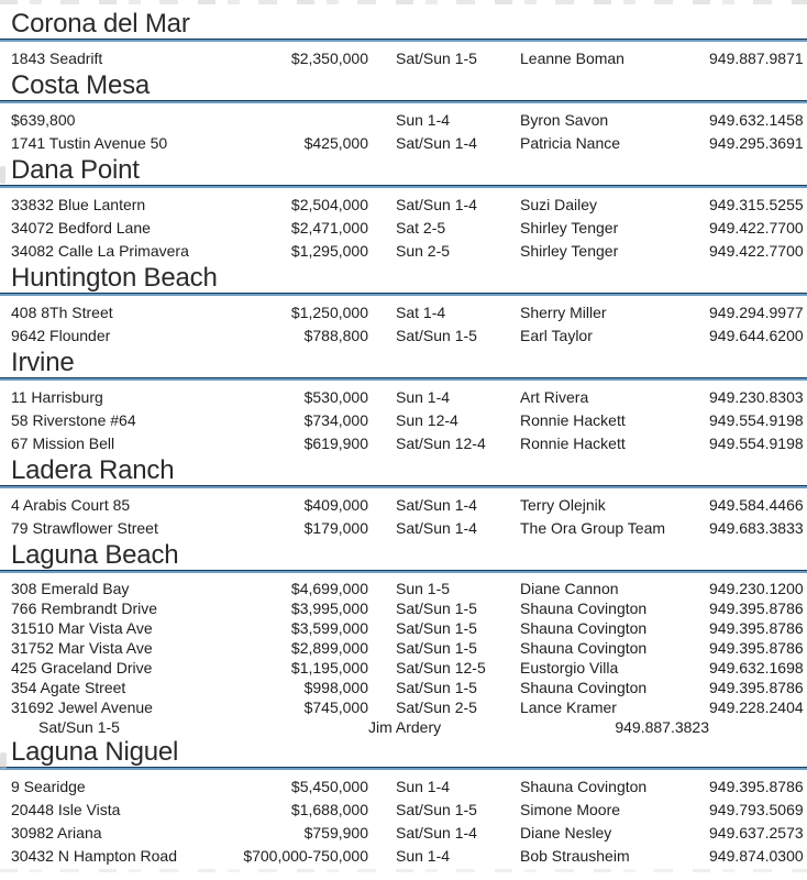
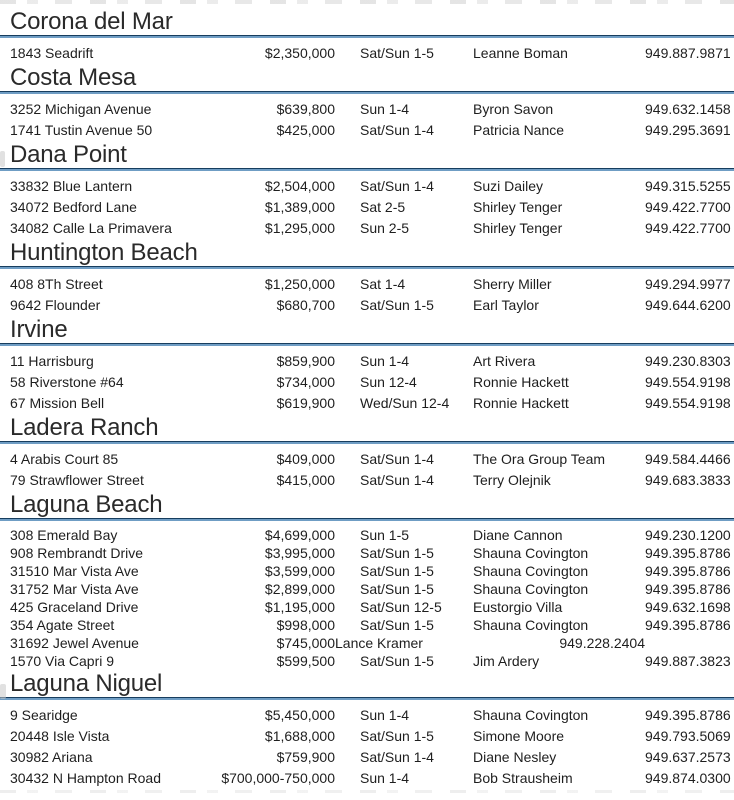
  Corona del Mar
  1843 Seadrift
  $2,350,000
  Sat/Sun 1-5
  Leanne Boman
  949.887.9871
  Costa Mesa
+ 3252 Michigan Avenue
  $639,800
  Sun 1-4
  Byron Savon
  949.632.1458
  1741 Tustin Avenue 50
  $425,000
  Sat/Sun 1-4
  Patricia Nance
  949.295.3691
  Dana Point
  33832 Blue Lantern
  $2,504,000
  Sat/Sun 1-4
  Suzi Dailey
  949.315.5255
  34072 Bedford Lane
- $2,471,000
+ $1,389,000
  Sat 2-5
  Shirley Tenger
  949.422.7700
  34082 Calle La Primavera
  $1,295,000
  Sun 2-5
  Shirley Tenger
  949.422.7700
  Huntington Beach
  408 8Th Street
  $1,250,000
  Sat 1-4
  Sherry Miller
  949.294.9977
  9642 Flounder
- $788,800
+ $680,700
  Sat/Sun 1-5
  Earl Taylor
  949.644.6200
  Irvine
  11 Harrisburg
- $530,000
+ $859,900
  Sun 1-4
  Art Rivera
  949.230.8303
  58 Riverstone #64
  $734,000
  Sun 12-4
  Ronnie Hackett
  949.554.9198
  67 Mission Bell
  $619,900
- Sat/Sun 12-4
+ Wed/Sun 12-4
  Ronnie Hackett
  949.554.9198
  Ladera Ranch
  4 Arabis Court 85
  $409,000
  Sat/Sun 1-4
- Terry Olejnik
+ The Ora Group Team
  949.584.4466
  79 Strawflower Street
- $179,000
+ $415,000
  Sat/Sun 1-4
- The Ora Group Team
+ Terry Olejnik
  949.683.3833
  Laguna Beach
  308 Emerald Bay
  $4,699,000
  Sun 1-5
  Diane Cannon
  949.230.1200
- 766 Rembrandt Drive
+ 908 Rembrandt Drive
  $3,995,000
  Sat/Sun 1-5
  Shauna Covington
  949.395.8786
  31510 Mar Vista Ave
  $3,599,000
  Sat/Sun 1-5
  Shauna Covington
  949.395.8786
  31752 Mar Vista Ave
  $2,899,000
  Sat/Sun 1-5
  Shauna Covington
  949.395.8786
  425 Graceland Drive
  $1,195,000
  Sat/Sun 12-5
  Eustorgio Villa
  949.632.1698
  354 Agate Street
  $998,000
  Sat/Sun 1-5
  Shauna Covington
  949.395.8786
  31692 Jewel Avenue
  $745,000
- Sat/Sun 2-5
  Lance Kramer
  949.228.2404
+ 1570 Via Capri 9
+ $599,500
  Sat/Sun 1-5
  Jim Ardery
  949.887.3823
  Laguna Niguel
  9 Searidge
  $5,450,000
  Sun 1-4
  Shauna Covington
  949.395.8786
  20448 Isle Vista
  $1,688,000
  Sat/Sun 1-5
  Simone Moore
  949.793.5069
  30982 Ariana
  $759,900
  Sat/Sun 1-4
  Diane Nesley
  949.637.2573
  30432 N Hampton Road
  $700,000-750,000
  Sun 1-4
  Bob Strausheim
  949.874.0300
